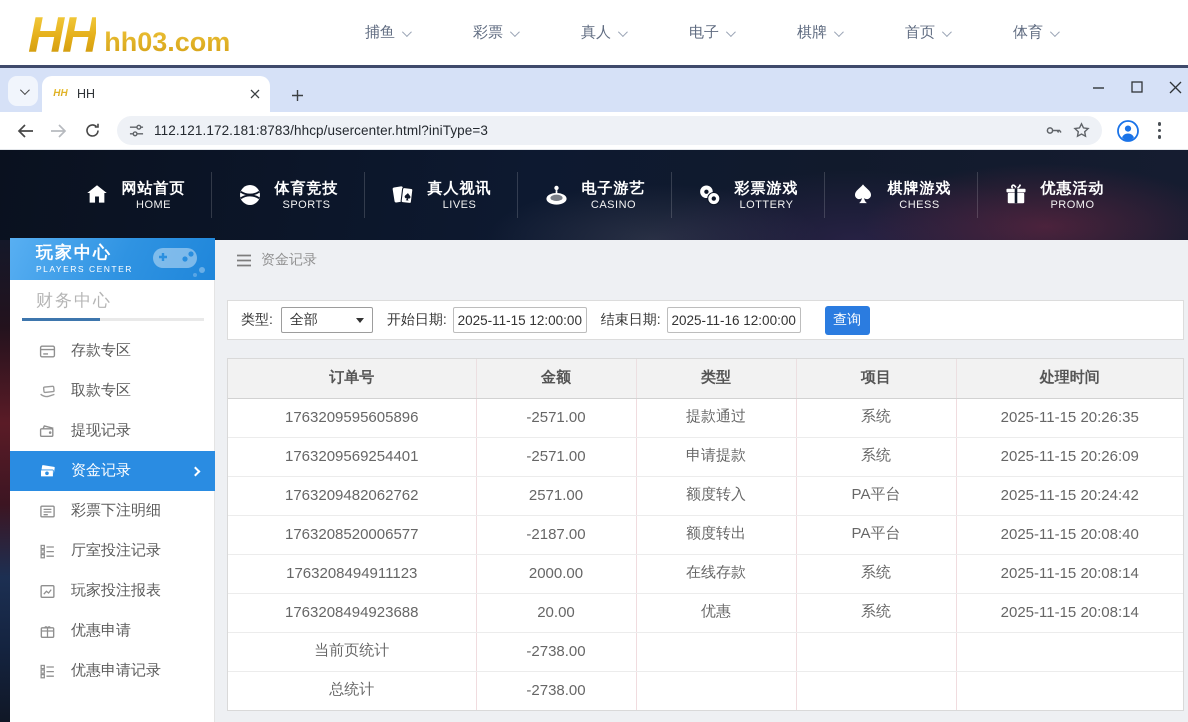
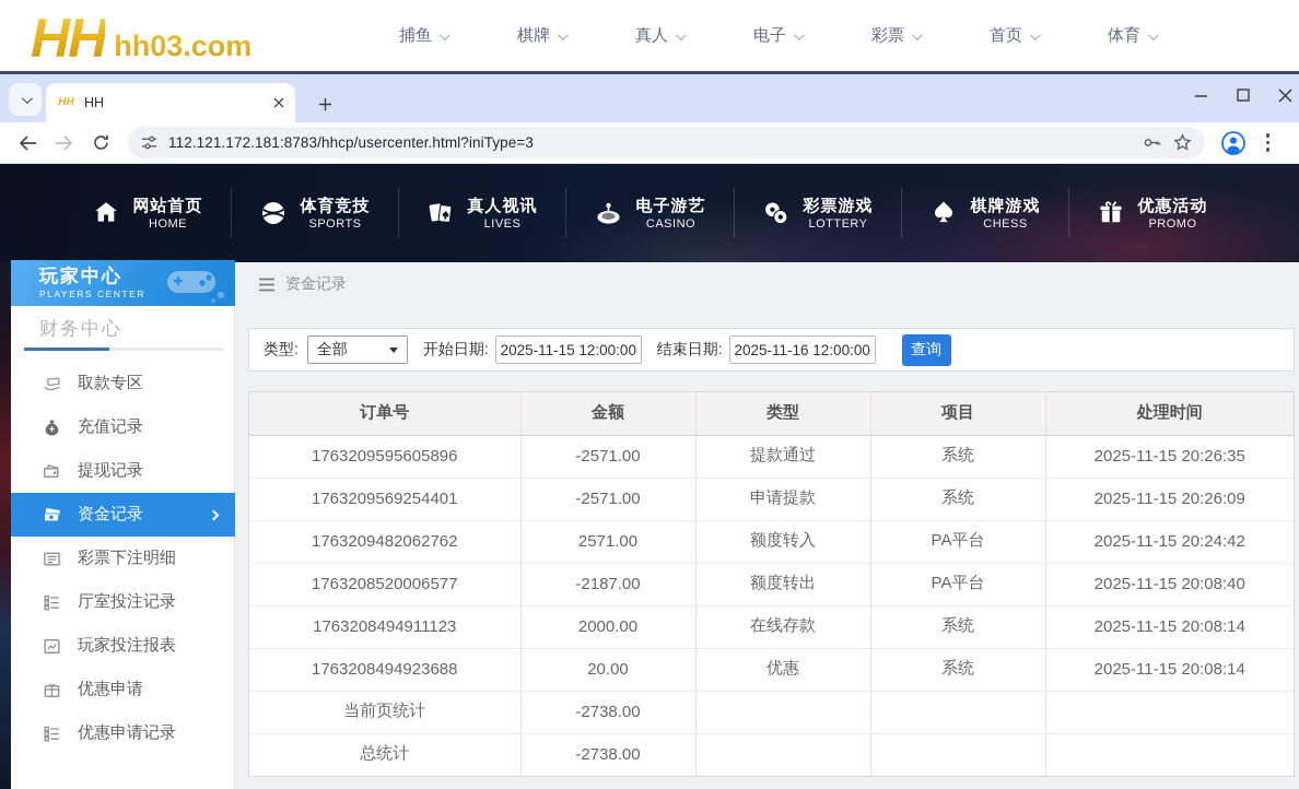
  HH
  hh03.com
  捕鱼
- 彩票
+ 棋牌
  真人
  电子
- 棋牌
+ 彩票
  首页
  体育
  HH
  HH
  112.121.172.181:8783/hhcp/usercenter.html?iniType=3
  网站首页
  HOME
  体育竞技
  SPORTS
  真人视讯
  LIVES
  电子游艺
  CASINO
  彩票游戏
  LOTTERY
  棋牌游戏
  CHESS
  优惠活动
  PROMO
  玩家中心
  PLAYERS CENTER
  财务中心
- 存款专区
  取款专区
+ 充值记录
  提现记录
  资金记录
  彩票下注明细
  厅室投注记录
  玩家投注报表
  优惠申请
  优惠申请记录
  资金记录
  类型:
  全部
  开始日期:
  2025-11-15 12:00:00
  结束日期:
  2025-11-16 12:00:00
  查询
  订单号	金额	类型	项目	处理时间
  1763209595605896	-2571.00	提款通过	系统	2025-11-15 20:26:35
  1763209569254401	-2571.00	申请提款	系统	2025-11-15 20:26:09
  1763209482062762	2571.00	额度转入	PA平台	2025-11-15 20:24:42
  1763208520006577	-2187.00	额度转出	PA平台	2025-11-15 20:08:40
  1763208494911123	2000.00	在线存款	系统	2025-11-15 20:08:14
  1763208494923688	20.00	优惠	系统	2025-11-15 20:08:14
  当前页统计	-2738.00
  总统计	-2738.00
